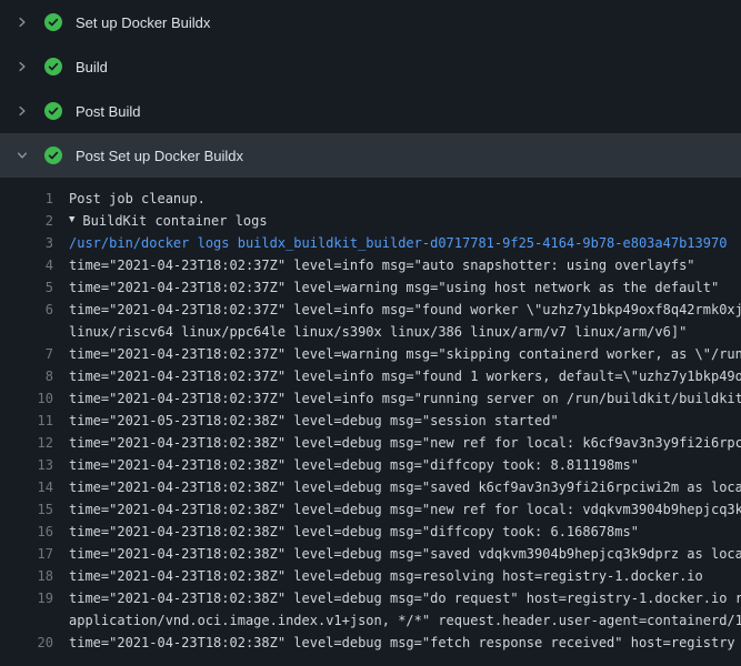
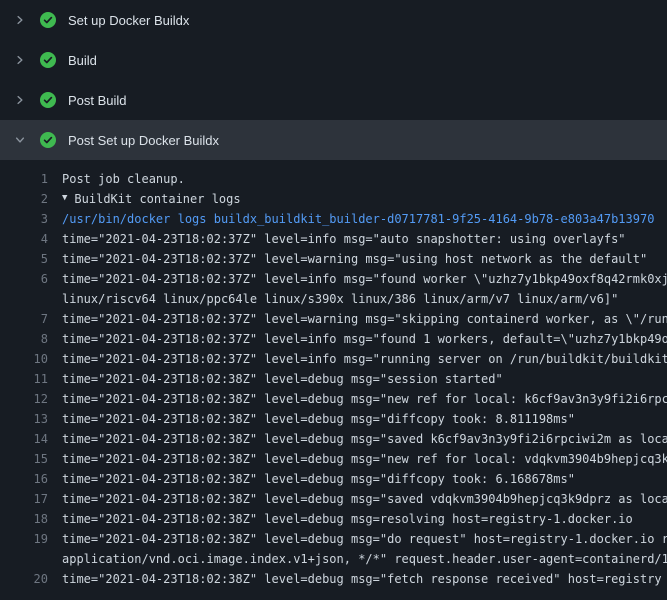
  Set up Docker Buildx
  Build
  Post Build
  Post Set up Docker Buildx
  1
  Post job cleanup.
  2
  ▼
  BuildKit container logs
  3
  /usr/bin/docker logs buildx_buildkit_builder-d0717781-9f25-4164-9b78-e803a47b13970
  4
  time="2021-04-23T18:02:37Z" level=info msg="auto snapshotter: using overlayfs"
  5
  time="2021-04-23T18:02:37Z" level=warning msg="using host network as the default"
  6
  time="2021-04-23T18:02:37Z" level=info msg="found worker \"uzhz7y1bkp49oxf8q42rmk0xj
  linux/riscv64 linux/ppc64le linux/s390x linux/386 linux/arm/v7 linux/arm/v6]"
  7
  time="2021-04-23T18:02:37Z" level=warning msg="skipping containerd worker, as \"/run
  8
  time="2021-04-23T18:02:37Z" level=info msg="found 1 workers, default=\"uzhz7y1bkp49o
  10
  time="2021-04-23T18:02:37Z" level=info msg="running server on /run/buildkit/buildkit
  11
- time="2021-05-23T18:02:38Z" level=debug msg="session started"
+ time="2021-04-23T18:02:38Z" level=debug msg="session started"
  12
  time="2021-04-23T18:02:38Z" level=debug msg="new ref for local: k6cf9av3n3y9fi2i6rpc
  13
  time="2021-04-23T18:02:38Z" level=debug msg="diffcopy took: 8.811198ms"
  14
  time="2021-04-23T18:02:38Z" level=debug msg="saved k6cf9av3n3y9fi2i6rpciwi2m as loca
  15
  time="2021-04-23T18:02:38Z" level=debug msg="new ref for local: vdqkvm3904b9hepjcq3k
  16
  time="2021-04-23T18:02:38Z" level=debug msg="diffcopy took: 6.168678ms"
  17
  time="2021-04-23T18:02:38Z" level=debug msg="saved vdqkvm3904b9hepjcq3k9dprz as loca
  18
  time="2021-04-23T18:02:38Z" level=debug msg=resolving host=registry-1.docker.io
  19
  time="2021-04-23T18:02:38Z" level=debug msg="do request" host=registry-1.docker.io r
  application/vnd.oci.image.index.v1+json, */*" request.header.user-agent=containerd/1
  20
  time="2021-04-23T18:02:38Z" level=debug msg="fetch response received" host=registry
